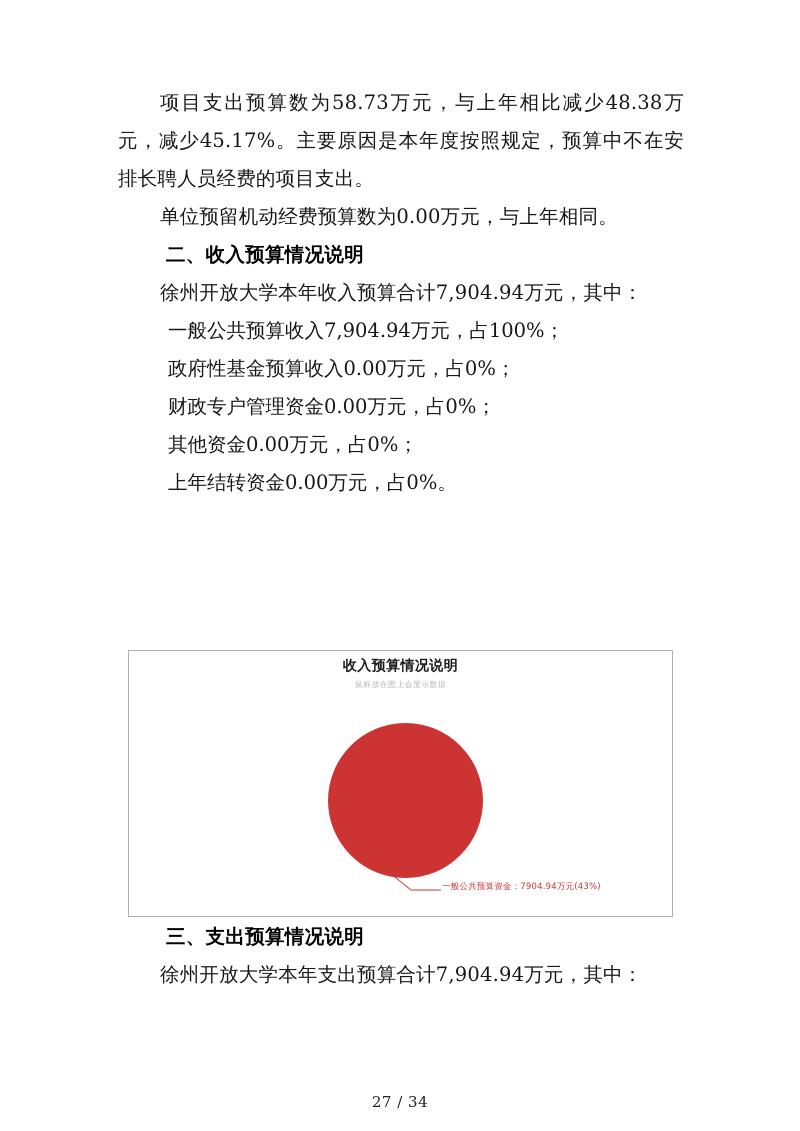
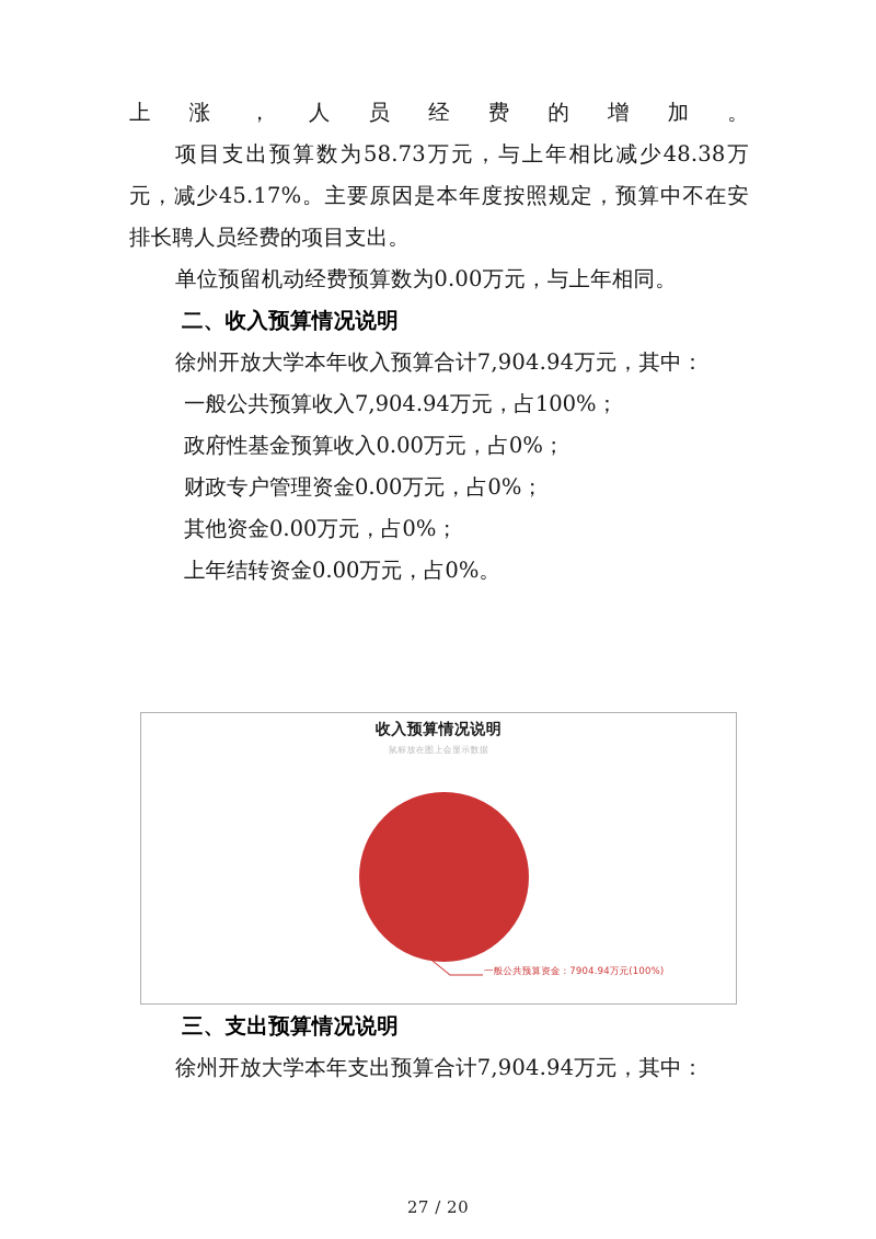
+ 上涨，人员经费的增加。
  项目支出预算数为58.73万元，与上年相比减少48.38万元，减少45.17%。主要原因是本年度按照规定，预算中不在安排长聘人员经费的项目支出。
  单位预留机动经费预算数为0.00万元，与上年相同。
  二、收入预算情况说明
  徐州开放大学本年收入预算合计7,904.94万元，其中：
  一般公共预算收入7,904.94万元，占100%；
  政府性基金预算收入0.00万元，占0%；
  财政专户管理资金0.00万元，占0%；
  其他资金0.00万元，占0%；
  上年结转资金0.00万元，占0%。
  收入预算情况说明
  鼠标放在图上会显示数据
- 一般公共预算资金：7904.94万元(43%)
+ 一般公共预算资金：7904.94万元(100%)
  三、支出预算情况说明
  徐州开放大学本年支出预算合计7,904.94万元，其中：
- 27 / 34
+ 27 / 20
